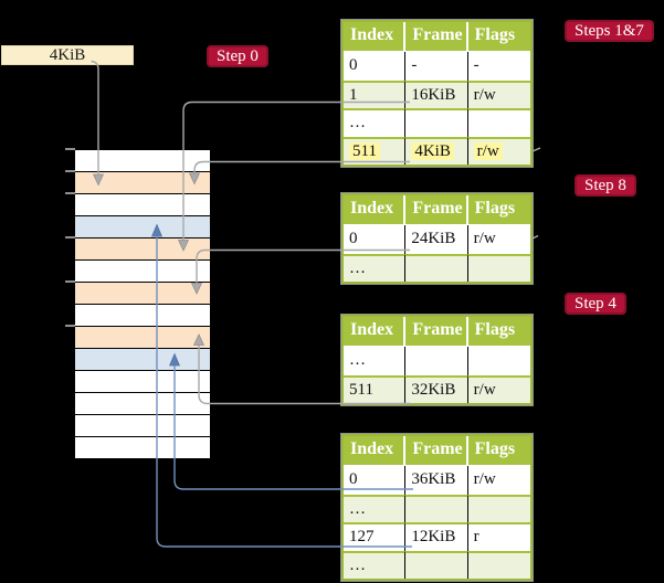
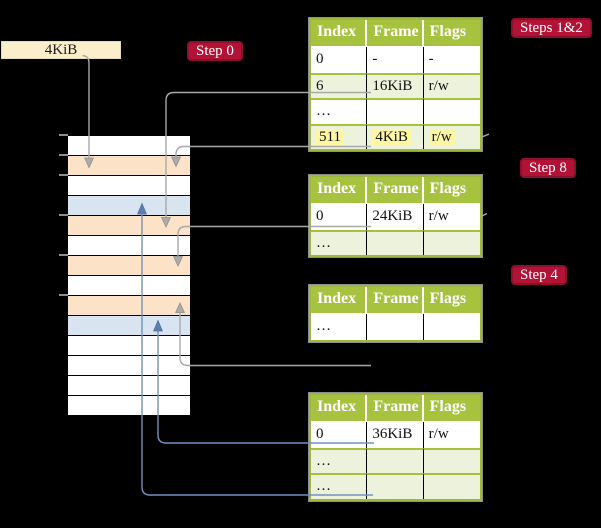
  4KiB
  Step 0
- Steps 1&7
+ Steps 1&2
  Step 8
  Step 4
  Index	Frame	Flags
  0	-	-
- 1	16KiB	r/w
+ 6	16KiB	r/w
  …
  511	4KiB	r/w
  Index	Frame	Flags
  0	24KiB	r/w
  …
  Index	Frame	Flags
  …
- 511	32KiB	r/w
  Index	Frame	Flags
  0	36KiB	r/w
  …
- 127	12KiB	r
  …
